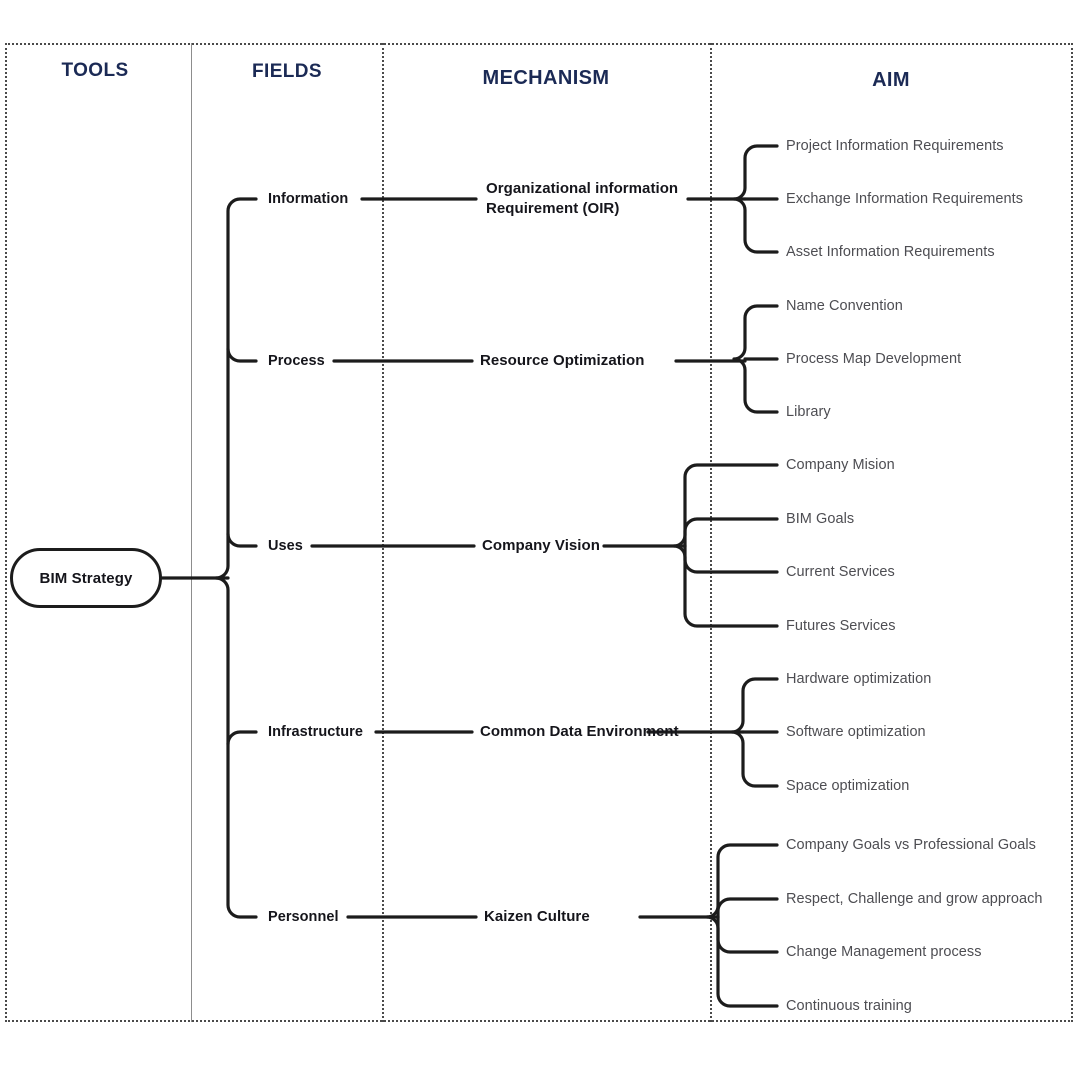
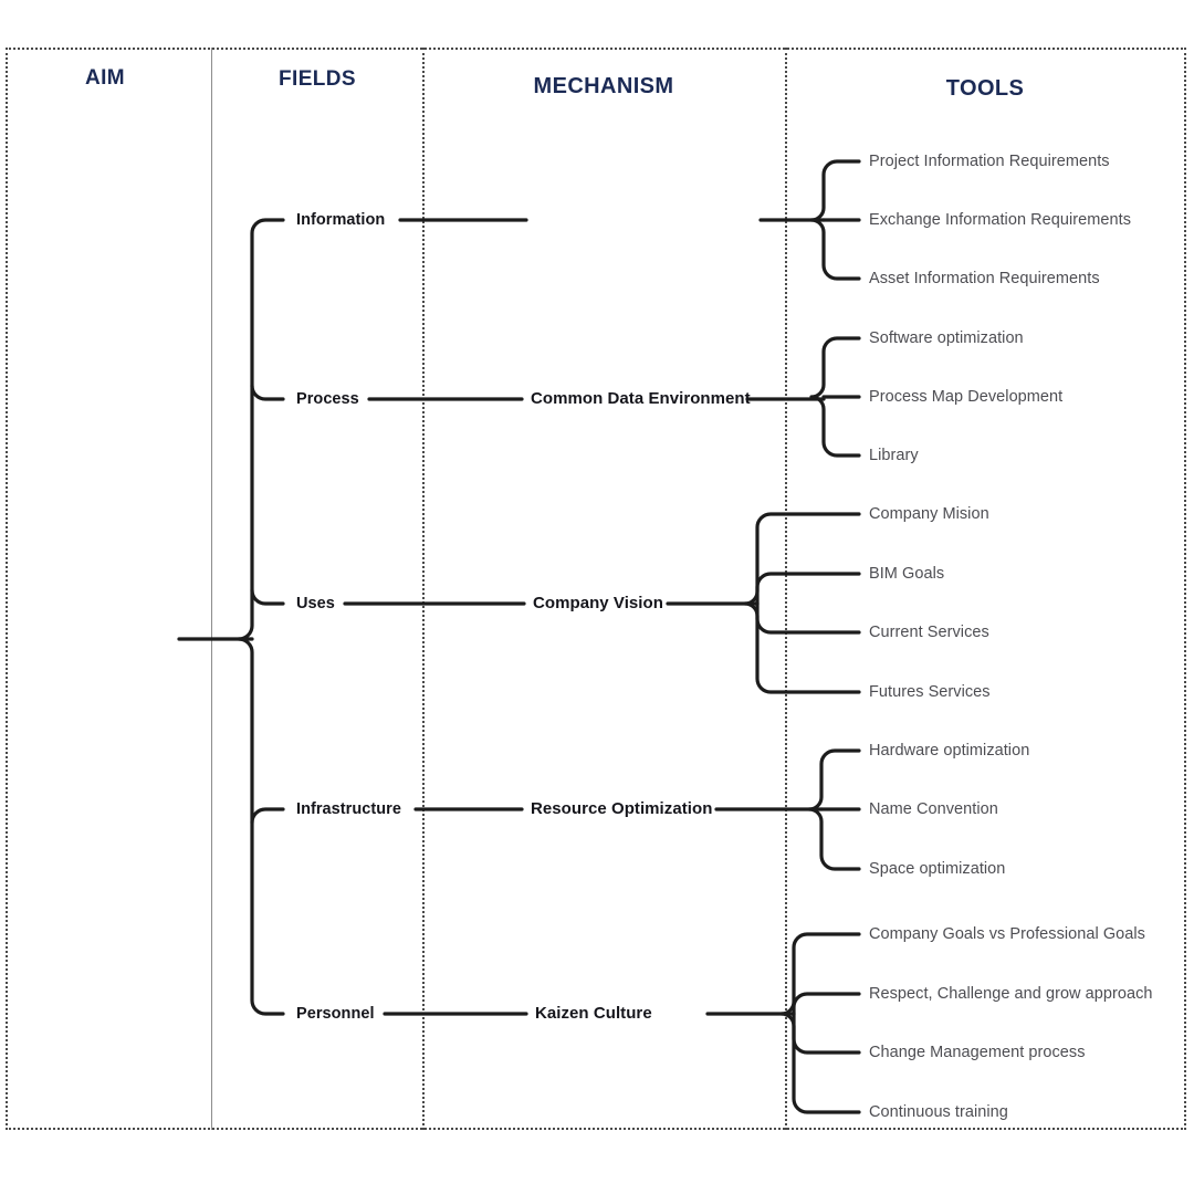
- TOOLS
+ AIM
  FIELDS
  MECHANISM
- AIM
+ TOOLS
- BIM Strategy
  Information
  Process
  Uses
  Infrastructure
  Personnel
- Organizational information
- Requirement (OIR)
- Resource Optimization
+ Common Data Environment
  Company Vision
- Common Data Environment
+ Resource Optimization
  Kaizen Culture
  Project Information Requirements
  Exchange Information Requirements
  Asset Information Requirements
- Name Convention
+ Software optimization
  Process Map Development
  Library
  Company Mision
  BIM Goals
  Current Services
  Futures Services
  Hardware optimization
- Software optimization
+ Name Convention
  Space optimization
  Company Goals vs Professional Goals
  Respect, Challenge and grow approach
  Change Management process
  Continuous training
